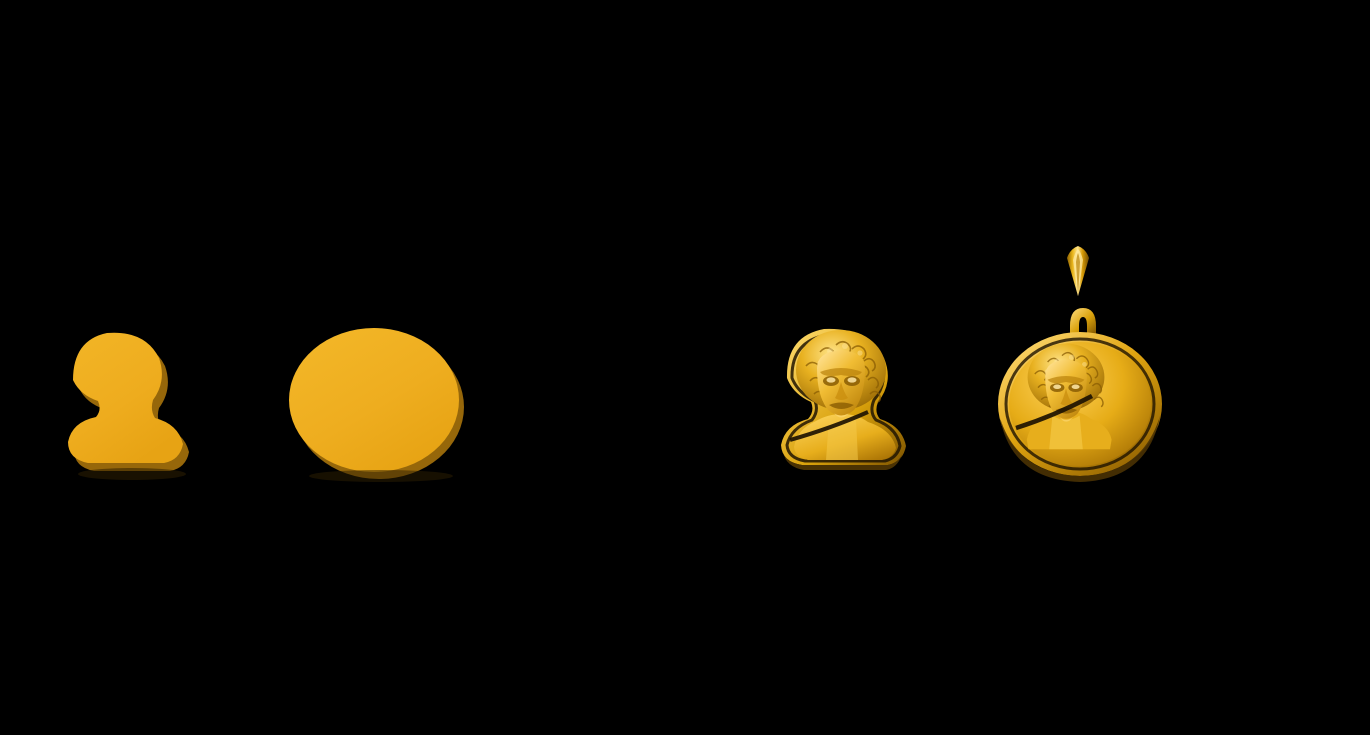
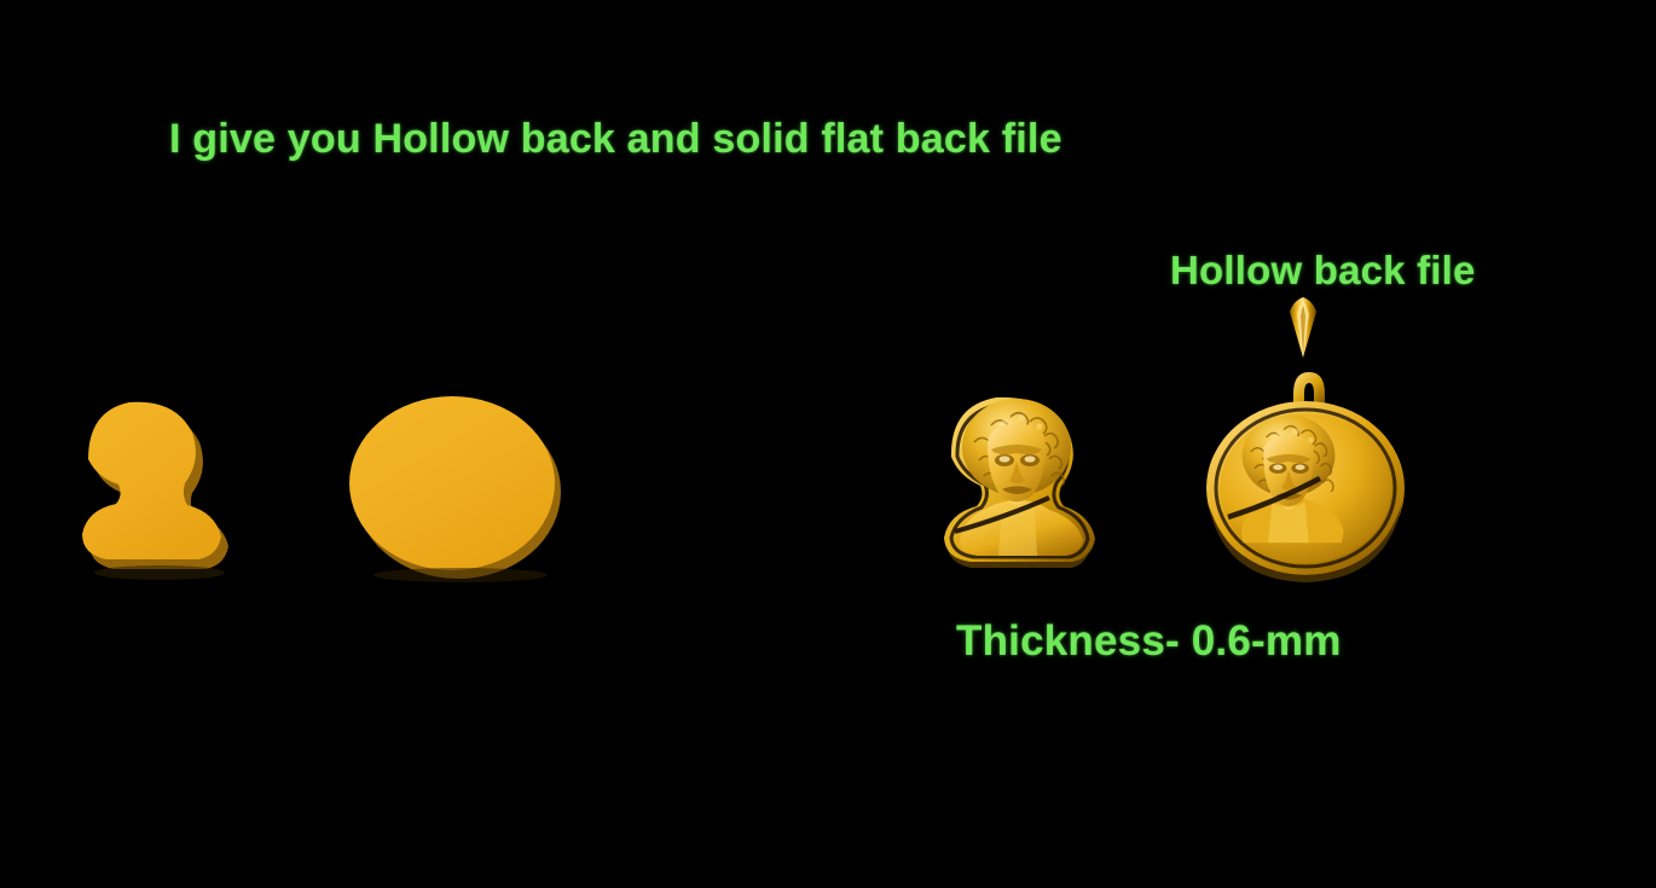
+ I give you Hollow back and solid flat back file
+ Hollow back file
+ Thickness- 0.6-mm
